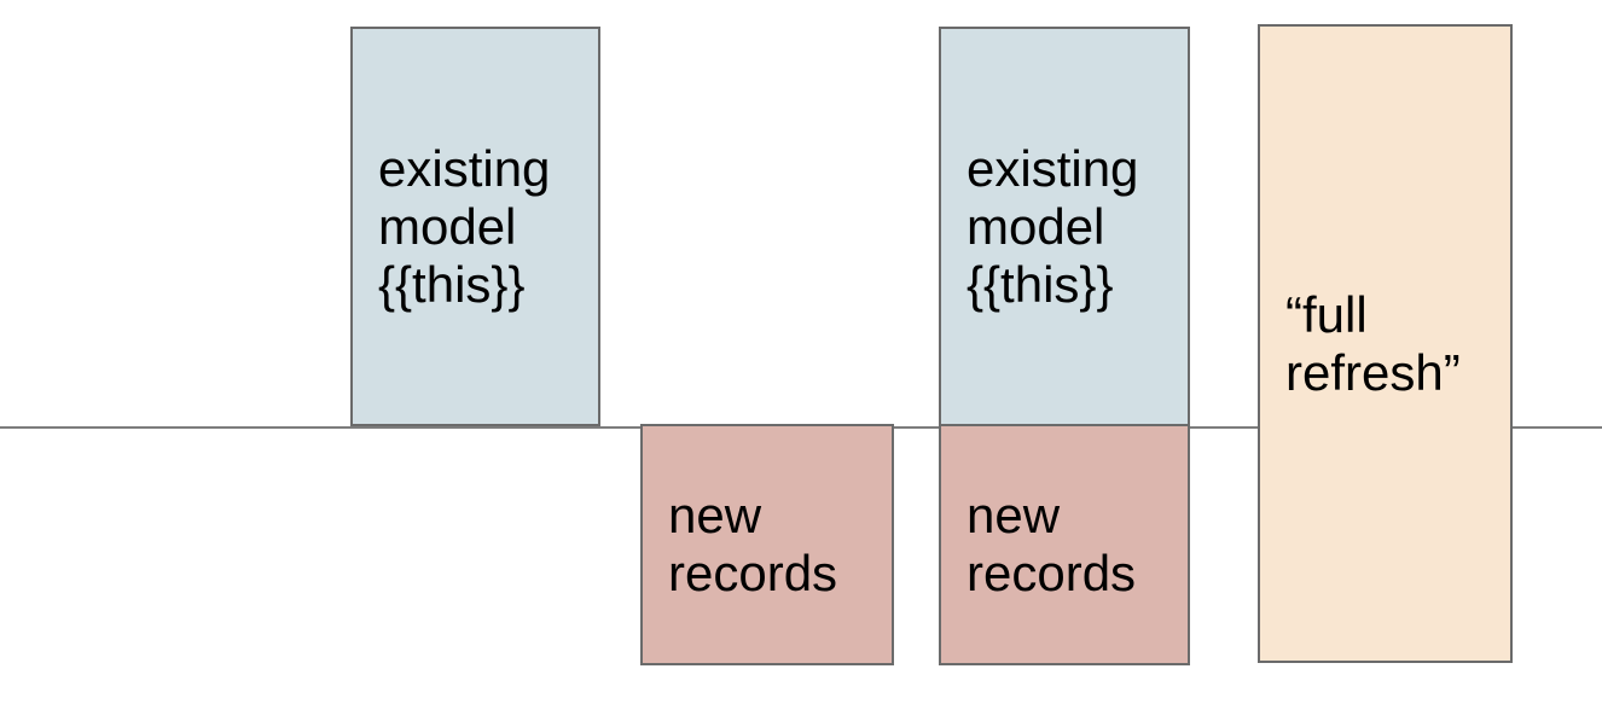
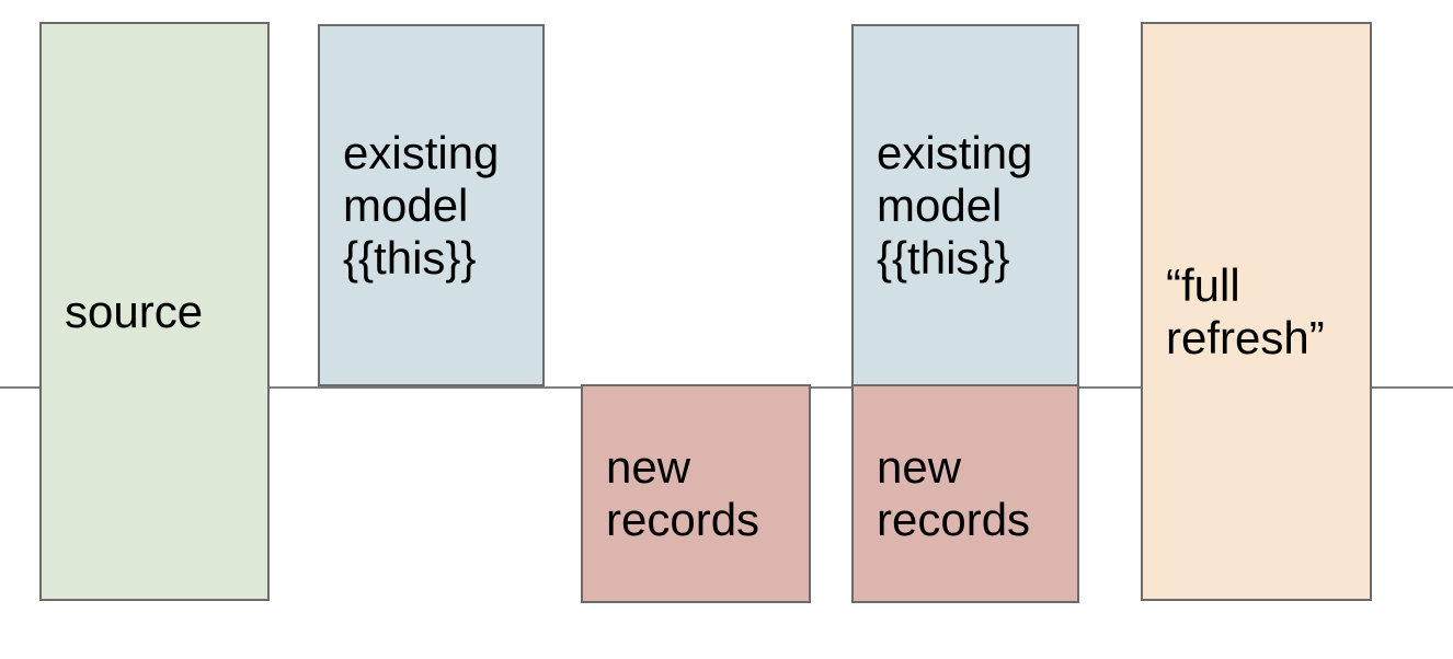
+ source
  existing
  model
  {{this}}
  new
  records
  existing
  model
  {{this}}
  new
  records
  “full
  refresh”
